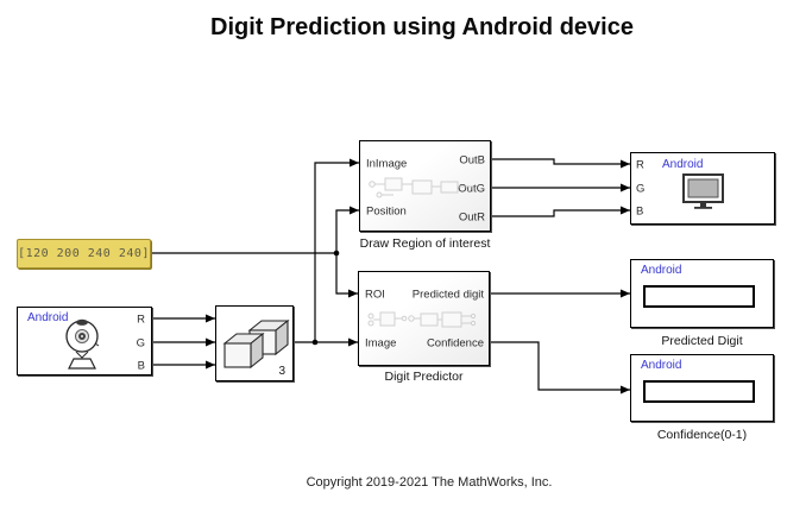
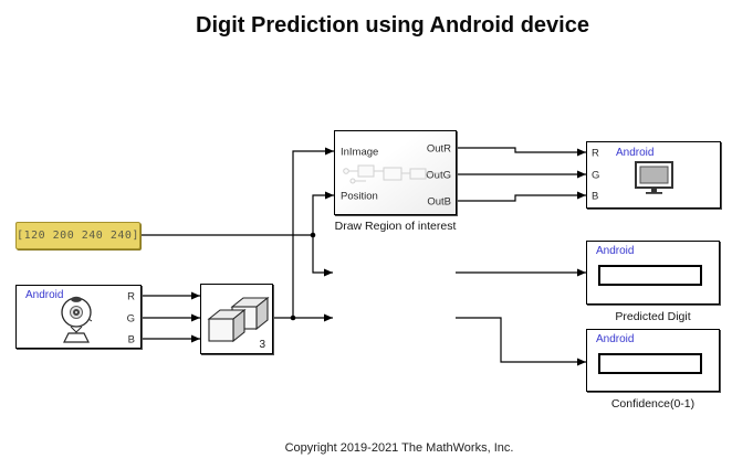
  Digit Prediction using Android device
  [120 200 240 240]
  Android
  R
  G
  B
  3
  InImage
  Position
- OutB
+ OutR
  OutG
- OutR
+ OutB
  Draw Region of interest
- ROI
- Image
- Predicted digit
- Confidence
- Digit Predictor
  R
  G
  B
  Android
  Android
  Predicted Digit
  Android
  Confidence(0-1)
  Copyright 2019-2021 The MathWorks, Inc.
